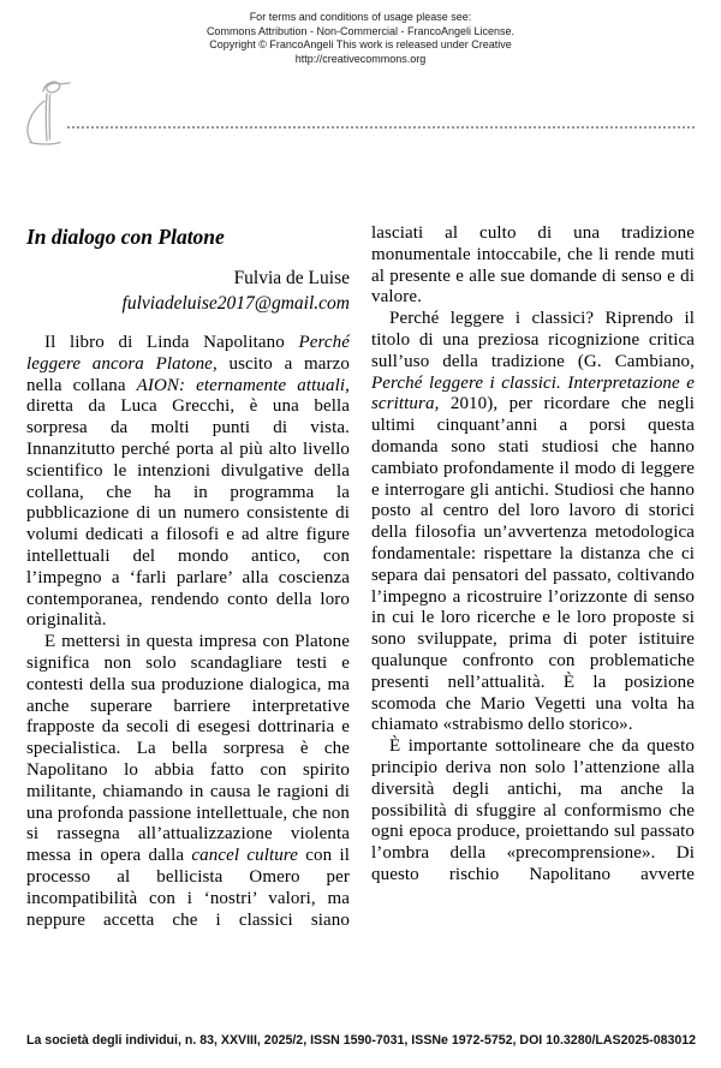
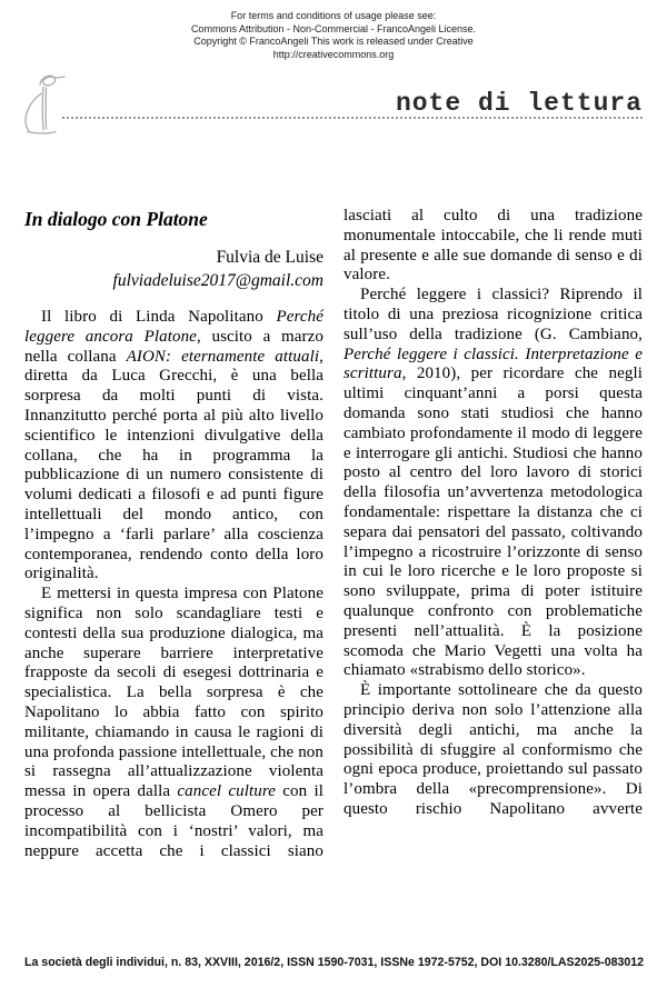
  For terms and conditions of usage please see:
  Commons Attribution - Non-Commercial - FrancoAngeli License.
  Copyright © FrancoAngeli This work is released under Creative
  http://creativecommons.org
+ note di lettura
  In dialogo con Platone
  Fulvia de Luise
  fulviadeluise2017@gmail.com
- Il libro di Linda Napolitano Perché leggere ancora Platone, uscito a marzo nella collana AION: eternamente attuali, diretta da Luca Grecchi, è una bella sorpresa da molti punti di vista. Innanzitutto perché porta al più alto livello scientifico le intenzioni divulgative della collana, che ha in programma la pubblicazione di un numero consistente di volumi dedicati a filosofi e ad altre figure intellettuali del mondo antico, con l’impegno a ‘farli parlare’ alla coscienza contemporanea, rendendo conto della loro originalità.
+ Il libro di Linda Napolitano Perché leggere ancora Platone, uscito a marzo nella collana AION: eternamente attuali, diretta da Luca Grecchi, è una bella sorpresa da molti punti di vista. Innanzitutto perché porta al più alto livello scientifico le intenzioni divulgative della collana, che ha in programma la pubblicazione di un numero consistente di volumi dedicati a filosofi e ad punti figure intellettuali del mondo antico, con l’impegno a ‘farli parlare’ alla coscienza contemporanea, rendendo conto della loro originalità.
  E mettersi in questa impresa con Platone significa non solo scandagliare testi e contesti della sua produzione dialogica, ma anche superare barriere interpretative frapposte da secoli di esegesi dottrinaria e specialistica. La bella sorpresa è che Napolitano lo abbia fatto con spirito militante, chiamando in causa le ragioni di una profonda passione intellettuale, che non si rassegna all’attualizzazione violenta messa in opera dalla cancel culture con il processo al bellicista Omero per incompatibilità con i ‘nostri’ valori, ma neppure accetta che i classici siano
  lasciati al culto di una tradizione monumentale intoccabile, che li rende muti al presente e alle sue domande di senso e di valore.
  Perché leggere i classici? Riprendo il titolo di una preziosa ricognizione critica sull’uso della tradizione (G. Cambiano, Perché leggere i classici. Interpretazione e scrittura, 2010), per ricordare che negli ultimi cinquant’anni a porsi questa domanda sono stati studiosi che hanno cambiato profondamente il modo di leggere e interrogare gli antichi. Studiosi che hanno posto al centro del loro lavoro di storici della filosofia un’avvertenza metodologica fondamentale: rispettare la distanza che ci separa dai pensatori del passato, coltivando l’impegno a ricostruire l’orizzonte di senso in cui le loro ricerche e le loro proposte si sono sviluppate, prima di poter istituire qualunque confronto con problematiche presenti nell’attualità. È la posizione scomoda che Mario Vegetti una volta ha chiamato «strabismo dello storico».
  È importante sottolineare che da questo principio deriva non solo l’attenzione alla diversità degli antichi, ma anche la possibilità di sfuggire al conformismo che ogni epoca produce, proiettando sul passato l’ombra della «precomprensione». Di questo rischio Napolitano avverte
- La società degli individui, n. 83, XXVIII, 2025/2, ISSN 1590-7031, ISSNe 1972-5752, DOI 10.3280/LAS2025-083012
+ La società degli individui, n. 83, XXVIII, 2016/2, ISSN 1590-7031, ISSNe 1972-5752, DOI 10.3280/LAS2025-083012
